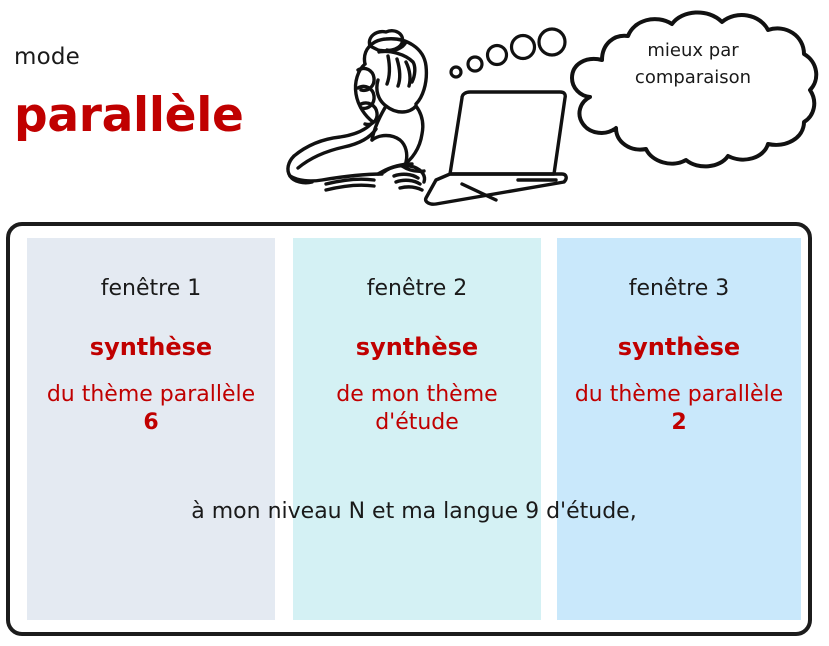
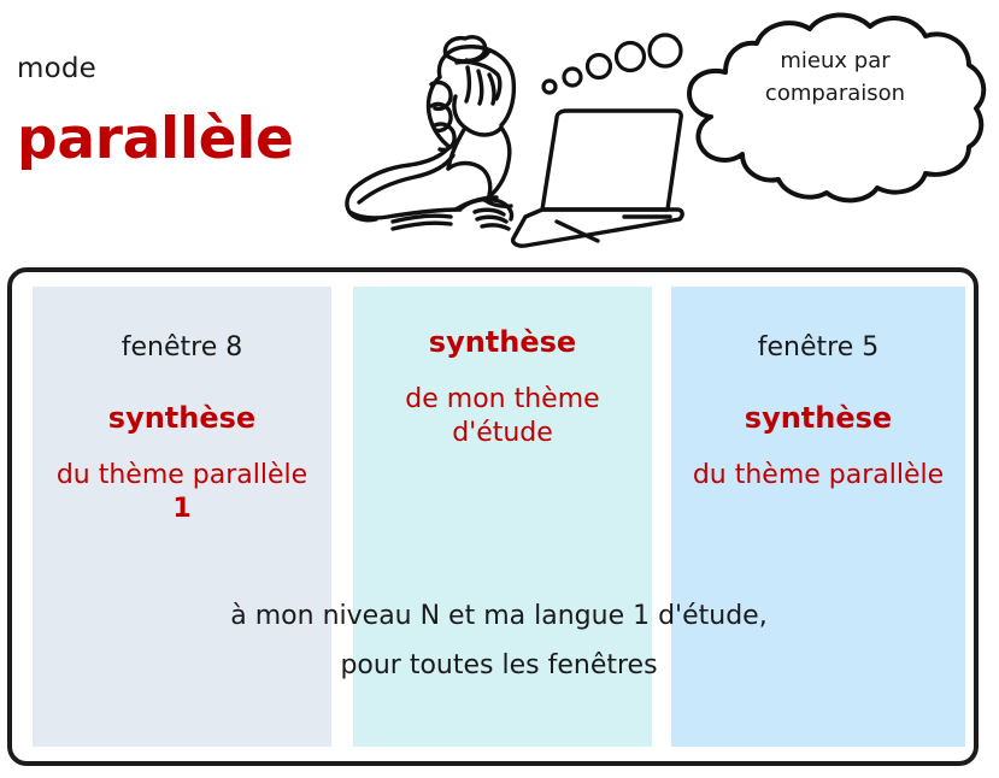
  mode
  parallèle
  mieux par
  comparaison
- fenêtre 1
+ fenêtre 8
  synthèse
  du thème parallèle
- 6
+ 1
- fenêtre 2
  synthèse
  de mon thème
  d'étude
- fenêtre 3
+ fenêtre 5
  synthèse
  du thème parallèle
- 2
- à mon niveau N et ma langue 9 d'étude,
+ à mon niveau N et ma langue 1 d'étude,
+ pour toutes les fenêtres
